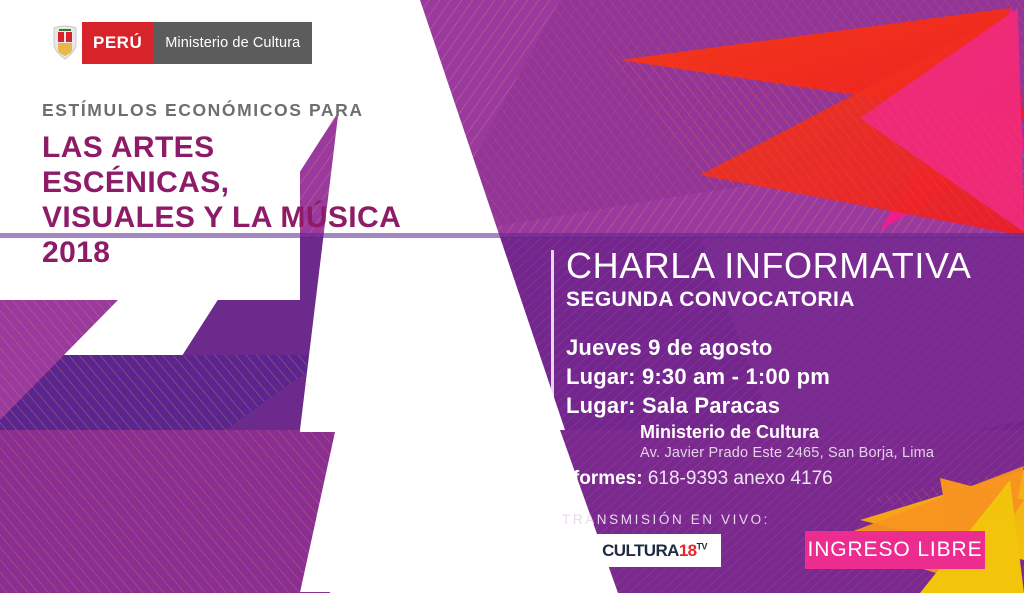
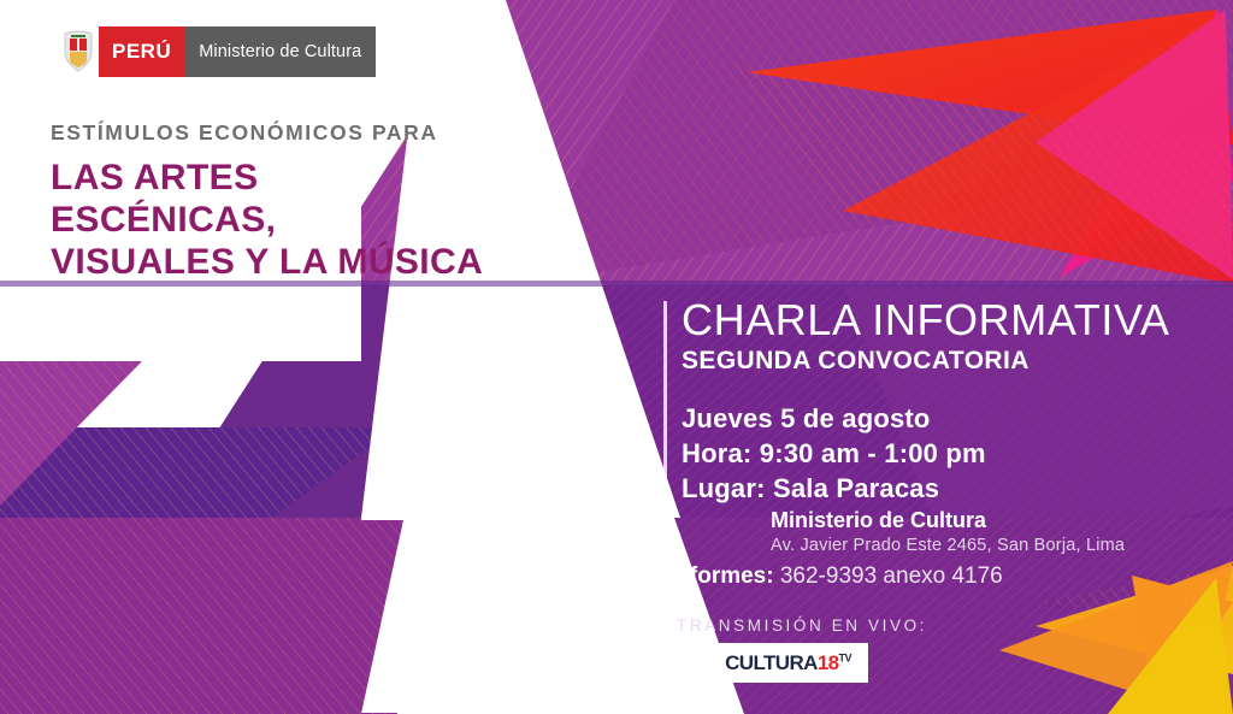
  PERÚ
  Ministerio de Cultura
  ESTÍMULOS ECONÓMICOS PARA
  LAS ARTES ESCÉNICAS,
  VISUALES Y LA MÚSICA
- 2018
  CHARLA INFORMATIVA
  SEGUNDA CONVOCATORIA
- Jueves 9 de agosto
+ Jueves 5 de agosto
- Lugar: 9:30 am - 1:00 pm
+ Hora: 9:30 am - 1:00 pm
  Lugar: Sala Paracas
  Ministerio de Cultura
  Av. Javier Prado Este 2465, San Borja, Lima
- Informes: 618-9393 anexo 4176
+ Informes: 362-9393 anexo 4176
  TRANSMISIÓN EN VIVO:
  CULTURA18TV
- INGRESO LIBRE
